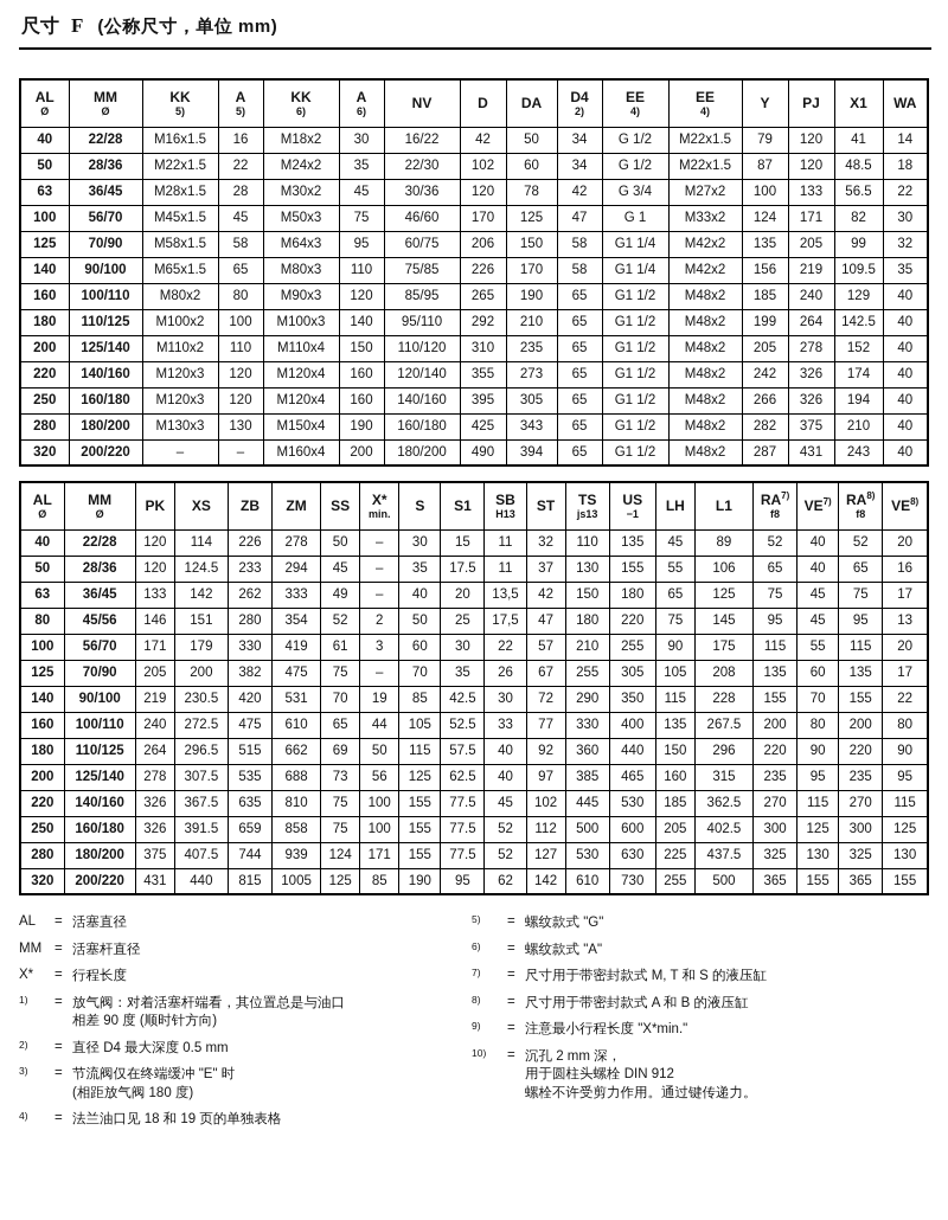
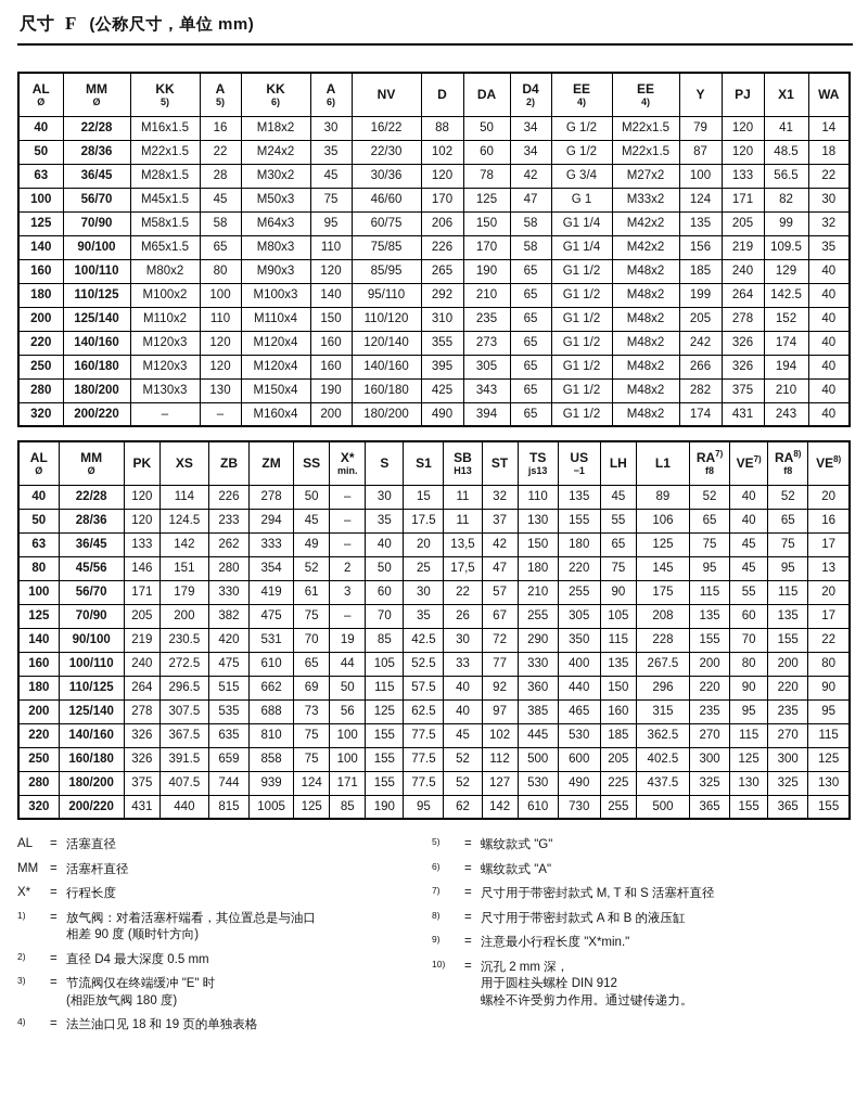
  尺寸 F (公称尺寸，单位 mm)
  ALØ	MMØ	KK5)	A5)	KK6)	A6)	NV	D	DA	D42)	EE4)	EE4)	Y	PJ	X1	WA
- 40	22/28	M16x1.5	16	M18x2	30	16/22	42	50	34	G 1/2	M22x1.5	79	120	41	14
+ 40	22/28	M16x1.5	16	M18x2	30	16/22	88	50	34	G 1/2	M22x1.5	79	120	41	14
  50	28/36	M22x1.5	22	M24x2	35	22/30	102	60	34	G 1/2	M22x1.5	87	120	48.5	18
  63	36/45	M28x1.5	28	M30x2	45	30/36	120	78	42	G 3/4	M27x2	100	133	56.5	22
  100	56/70	M45x1.5	45	M50x3	75	46/60	170	125	47	G 1	M33x2	124	171	82	30
  125	70/90	M58x1.5	58	M64x3	95	60/75	206	150	58	G1 1/4	M42x2	135	205	99	32
  140	90/100	M65x1.5	65	M80x3	110	75/85	226	170	58	G1 1/4	M42x2	156	219	109.5	35
  160	100/110	M80x2	80	M90x3	120	85/95	265	190	65	G1 1/2	M48x2	185	240	129	40
  180	110/125	M100x2	100	M100x3	140	95/110	292	210	65	G1 1/2	M48x2	199	264	142.5	40
  200	125/140	M110x2	110	M110x4	150	110/120	310	235	65	G1 1/2	M48x2	205	278	152	40
  220	140/160	M120x3	120	M120x4	160	120/140	355	273	65	G1 1/2	M48x2	242	326	174	40
  250	160/180	M120x3	120	M120x4	160	140/160	395	305	65	G1 1/2	M48x2	266	326	194	40
  280	180/200	M130x3	130	M150x4	190	160/180	425	343	65	G1 1/2	M48x2	282	375	210	40
- 320	200/220	–	–	M160x4	200	180/200	490	394	65	G1 1/2	M48x2	287	431	243	40
+ 320	200/220	–	–	M160x4	200	180/200	490	394	65	G1 1/2	M48x2	174	431	243	40
  ALØ	MMØ	PK	XS	ZB	ZM	SS	X*min.	S	S1	SBH13	ST	TSjs13	US−1	LH	L1	RA7)f8	VE7)	RA8)f8	VE8)
  40	22/28	120	114	226	278	50	–	30	15	11	32	110	135	45	89	52	40	52	20
  50	28/36	120	124.5	233	294	45	–	35	17.5	11	37	130	155	55	106	65	40	65	16
  63	36/45	133	142	262	333	49	–	40	20	13,5	42	150	180	65	125	75	45	75	17
  80	45/56	146	151	280	354	52	2	50	25	17,5	47	180	220	75	145	95	45	95	13
  100	56/70	171	179	330	419	61	3	60	30	22	57	210	255	90	175	115	55	115	20
  125	70/90	205	200	382	475	75	–	70	35	26	67	255	305	105	208	135	60	135	17
  140	90/100	219	230.5	420	531	70	19	85	42.5	30	72	290	350	115	228	155	70	155	22
  160	100/110	240	272.5	475	610	65	44	105	52.5	33	77	330	400	135	267.5	200	80	200	80
  180	110/125	264	296.5	515	662	69	50	115	57.5	40	92	360	440	150	296	220	90	220	90
  200	125/140	278	307.5	535	688	73	56	125	62.5	40	97	385	465	160	315	235	95	235	95
  220	140/160	326	367.5	635	810	75	100	155	77.5	45	102	445	530	185	362.5	270	115	270	115
  250	160/180	326	391.5	659	858	75	100	155	77.5	52	112	500	600	205	402.5	300	125	300	125
- 280	180/200	375	407.5	744	939	124	171	155	77.5	52	127	530	630	225	437.5	325	130	325	130
+ 280	180/200	375	407.5	744	939	124	171	155	77.5	52	127	530	490	225	437.5	325	130	325	130
  320	200/220	431	440	815	1005	125	85	190	95	62	142	610	730	255	500	365	155	365	155
  AL
  =
  活塞直径
  MM
  =
  活塞杆直径
  X*
  =
  行程长度
  1)
  =
  放气阀：对着活塞杆端看，其位置总是与油口
  相差 90 度 (顺时针方向)
  2)
  =
  直径 D4 最大深度 0.5 mm
  3)
  =
  节流阀仅在终端缓冲 "E" 时
  (相距放气阀 180 度)
  4)
  =
  法兰油口见 18 和 19 页的单独表格
  5)
  =
  螺纹款式 "G"
  6)
  =
  螺纹款式 "A"
  7)
  =
- 尺寸用于带密封款式 M, T 和 S 的液压缸
+ 尺寸用于带密封款式 M, T 和 S 活塞杆直径
  8)
  =
  尺寸用于带密封款式 A 和 B 的液压缸
  9)
  =
  注意最小行程长度 "X*min."
  10)
  =
  沉孔 2 mm 深，
  用于圆柱头螺栓 DIN 912
  螺栓不许受剪力作用。通过键传递力。
